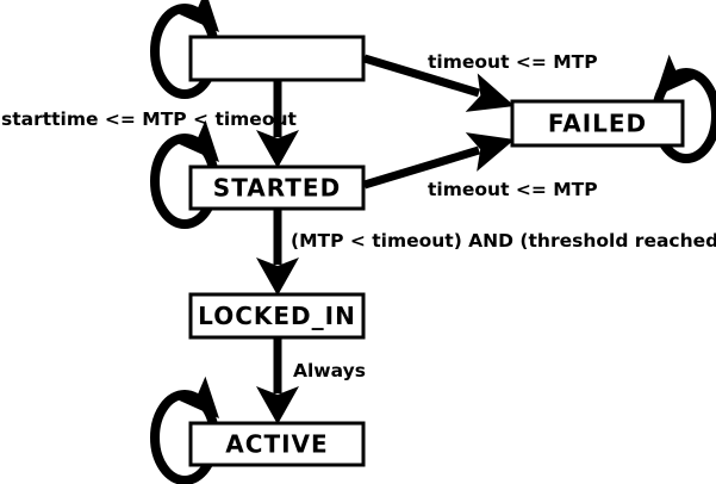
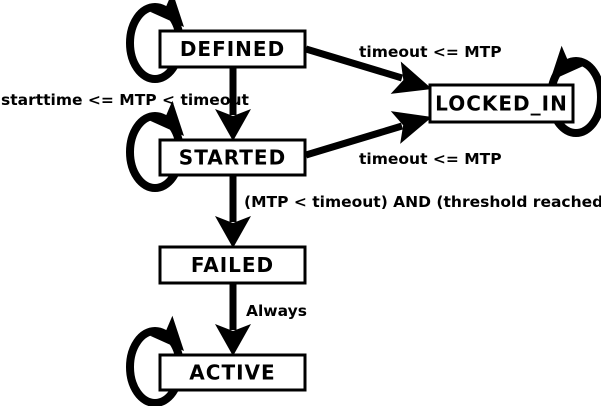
+ DEFINED
- FAILED
+ LOCKED_IN
  STARTED
- LOCKED_IN
+ FAILED
  ACTIVE
  timeout <= MTP
  starttime <= MTP < timeout
  timeout <= MTP
  (MTP < timeout) AND (threshold reached
  Always
